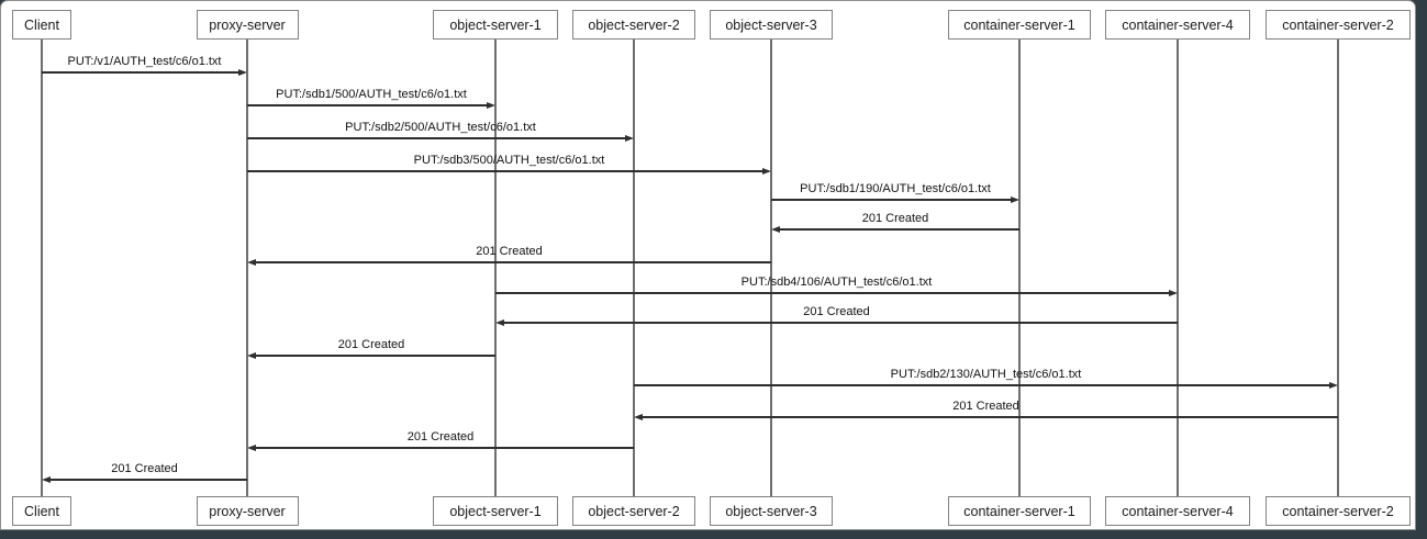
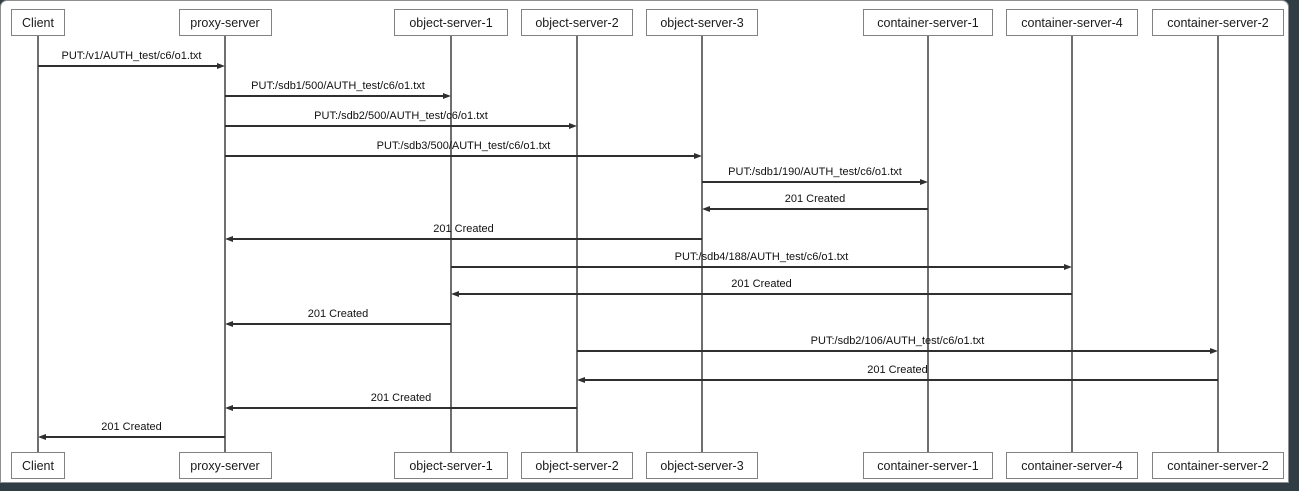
  Client
  Client
  proxy-server
  proxy-server
  object-server-1
  object-server-1
  object-server-2
  object-server-2
  object-server-3
  object-server-3
  container-server-1
  container-server-1
  container-server-4
  container-server-4
  container-server-2
  container-server-2
  PUT:/v1/AUTH_test/c6/o1.txt
  PUT:/sdb1/500/AUTH_test/c6/o1.txt
  PUT:/sdb2/500/AUTH_test/c6/o1.txt
  PUT:/sdb3/500/AUTH_test/c6/o1.txt
  PUT:/sdb1/190/AUTH_test/c6/o1.txt
  201 Created
  201 Created
- PUT:/sdb4/106/AUTH_test/c6/o1.txt
+ PUT:/sdb4/188/AUTH_test/c6/o1.txt
  201 Created
  201 Created
- PUT:/sdb2/130/AUTH_test/c6/o1.txt
+ PUT:/sdb2/106/AUTH_test/c6/o1.txt
  201 Created
  201 Created
  201 Created
